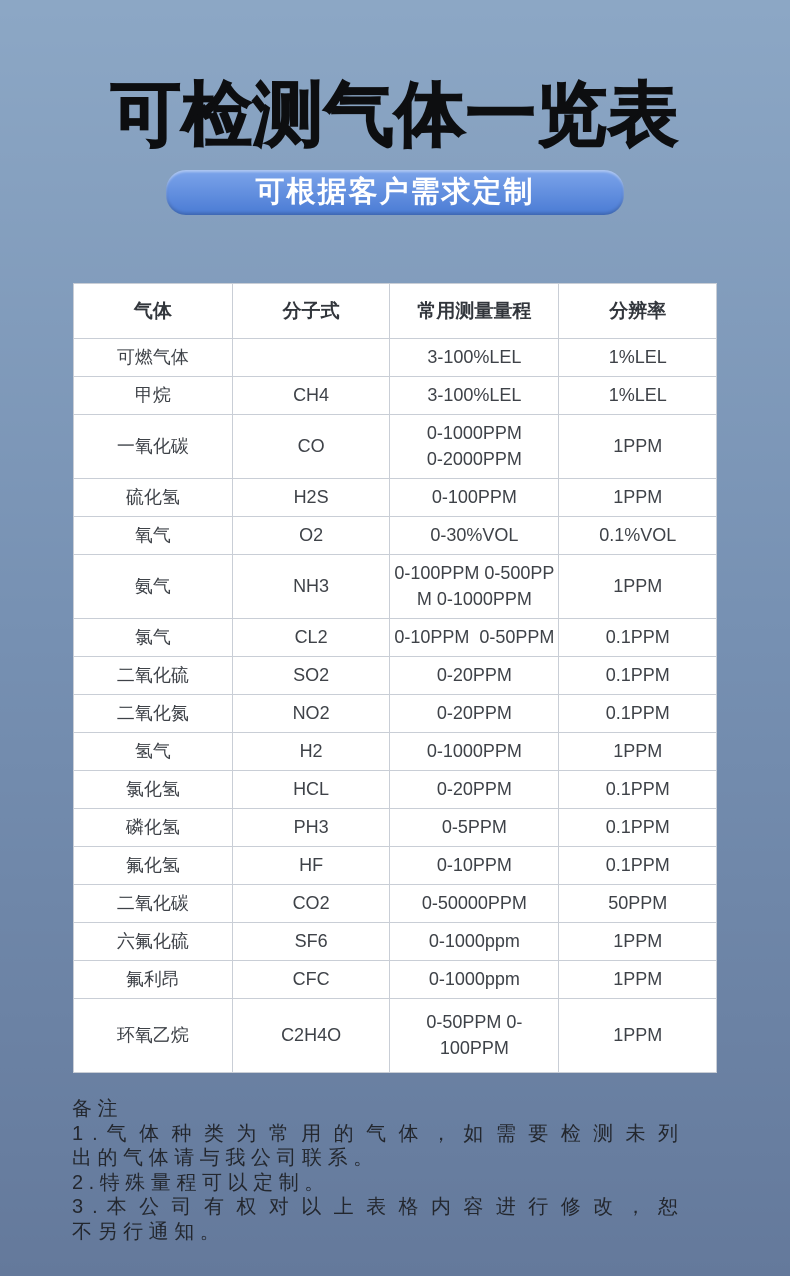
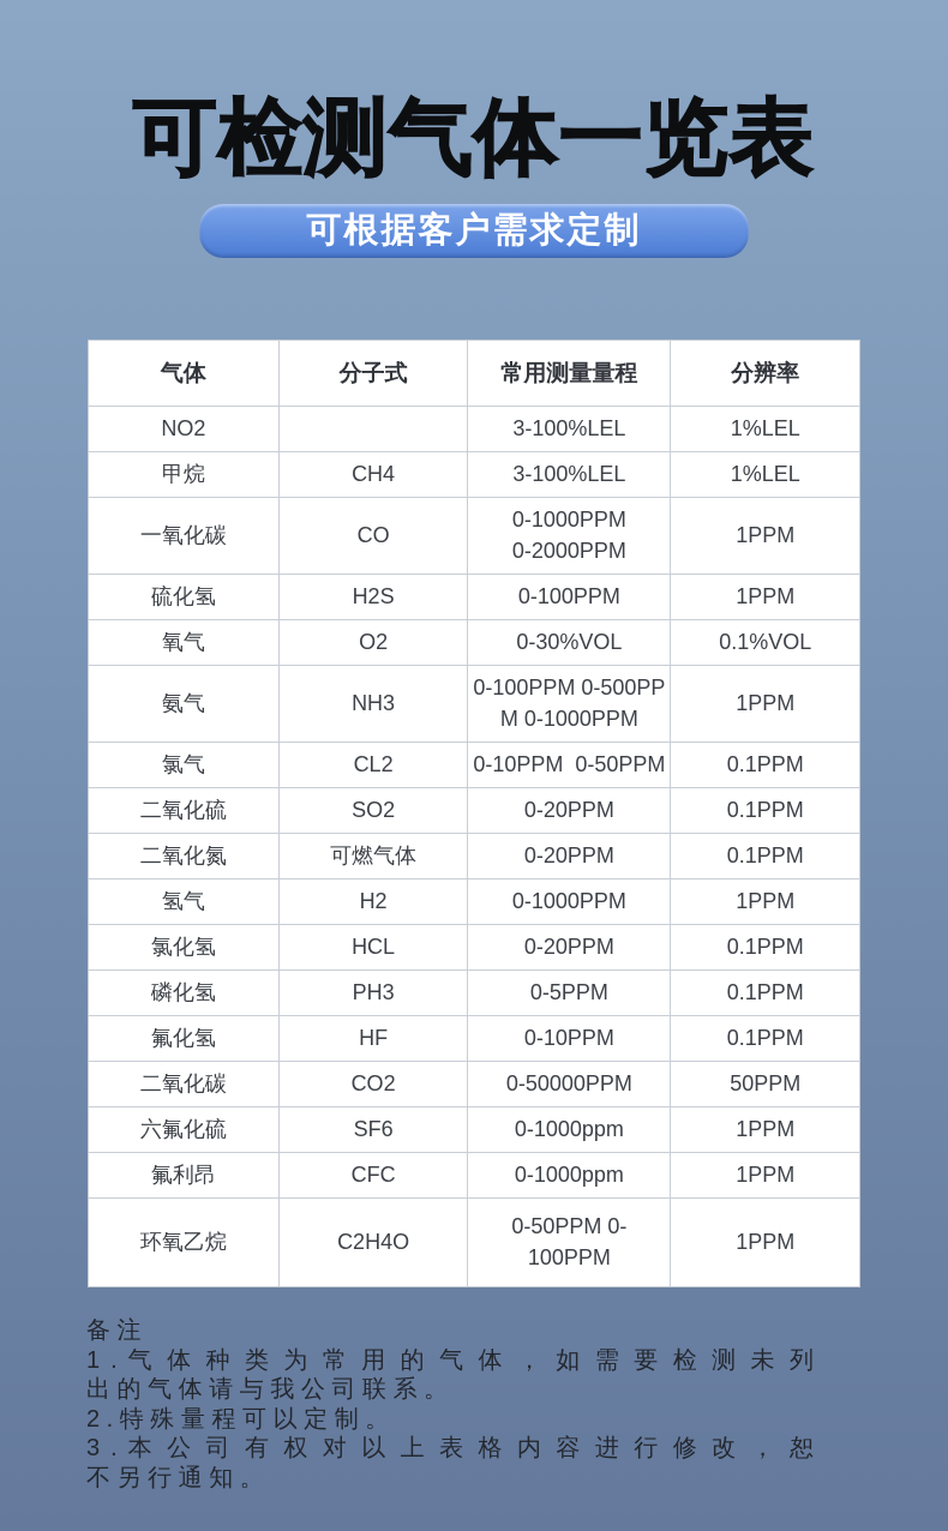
  可检测气体一览表
  可根据客户需求定制
  气体	分子式	常用测量量程	分辨率
- 可燃气体		3-100%LEL	1%LEL
+ NO2		3-100%LEL	1%LEL
  甲烷	CH4	3-100%LEL	1%LEL
  一氧化碳	CO	0-1000PPM 0-2000PPM	1PPM
  硫化氢	H2S	0-100PPM	1PPM
  氧气	O2	0-30%VOL	0.1%VOL
  氨气	NH3	0-100PPM 0-500PP M 0-1000PPM	1PPM
  氯气	CL2	0-10PPM 0-50PPM	0.1PPM
  二氧化硫	SO2	0-20PPM	0.1PPM
- 二氧化氮	NO2	0-20PPM	0.1PPM
+ 二氧化氮	可燃气体	0-20PPM	0.1PPM
  氢气	H2	0-1000PPM	1PPM
  氯化氢	HCL	0-20PPM	0.1PPM
  磷化氢	PH3	0-5PPM	0.1PPM
  氟化氢	HF	0-10PPM	0.1PPM
  二氧化碳	CO2	0-50000PPM	50PPM
  六氟化硫	SF6	0-1000ppm	1PPM
  氟利昂	CFC	0-1000ppm	1PPM
  环氧乙烷	C2H4O	0-50PPM 0-100PPM	1PPM
  备 注
  1 . 气 体 种 类 为 常 用 的 气 体 ， 如 需 要 检 测 未 列
  出 的 气 体 请 与 我 公 司 联 系 。
  2 . 特 殊 量 程 可 以 定 制 。
  3 . 本 公 司 有 权 对 以 上 表 格 内 容 进 行 修 改 ， 恕
  不 另 行 通 知 。
